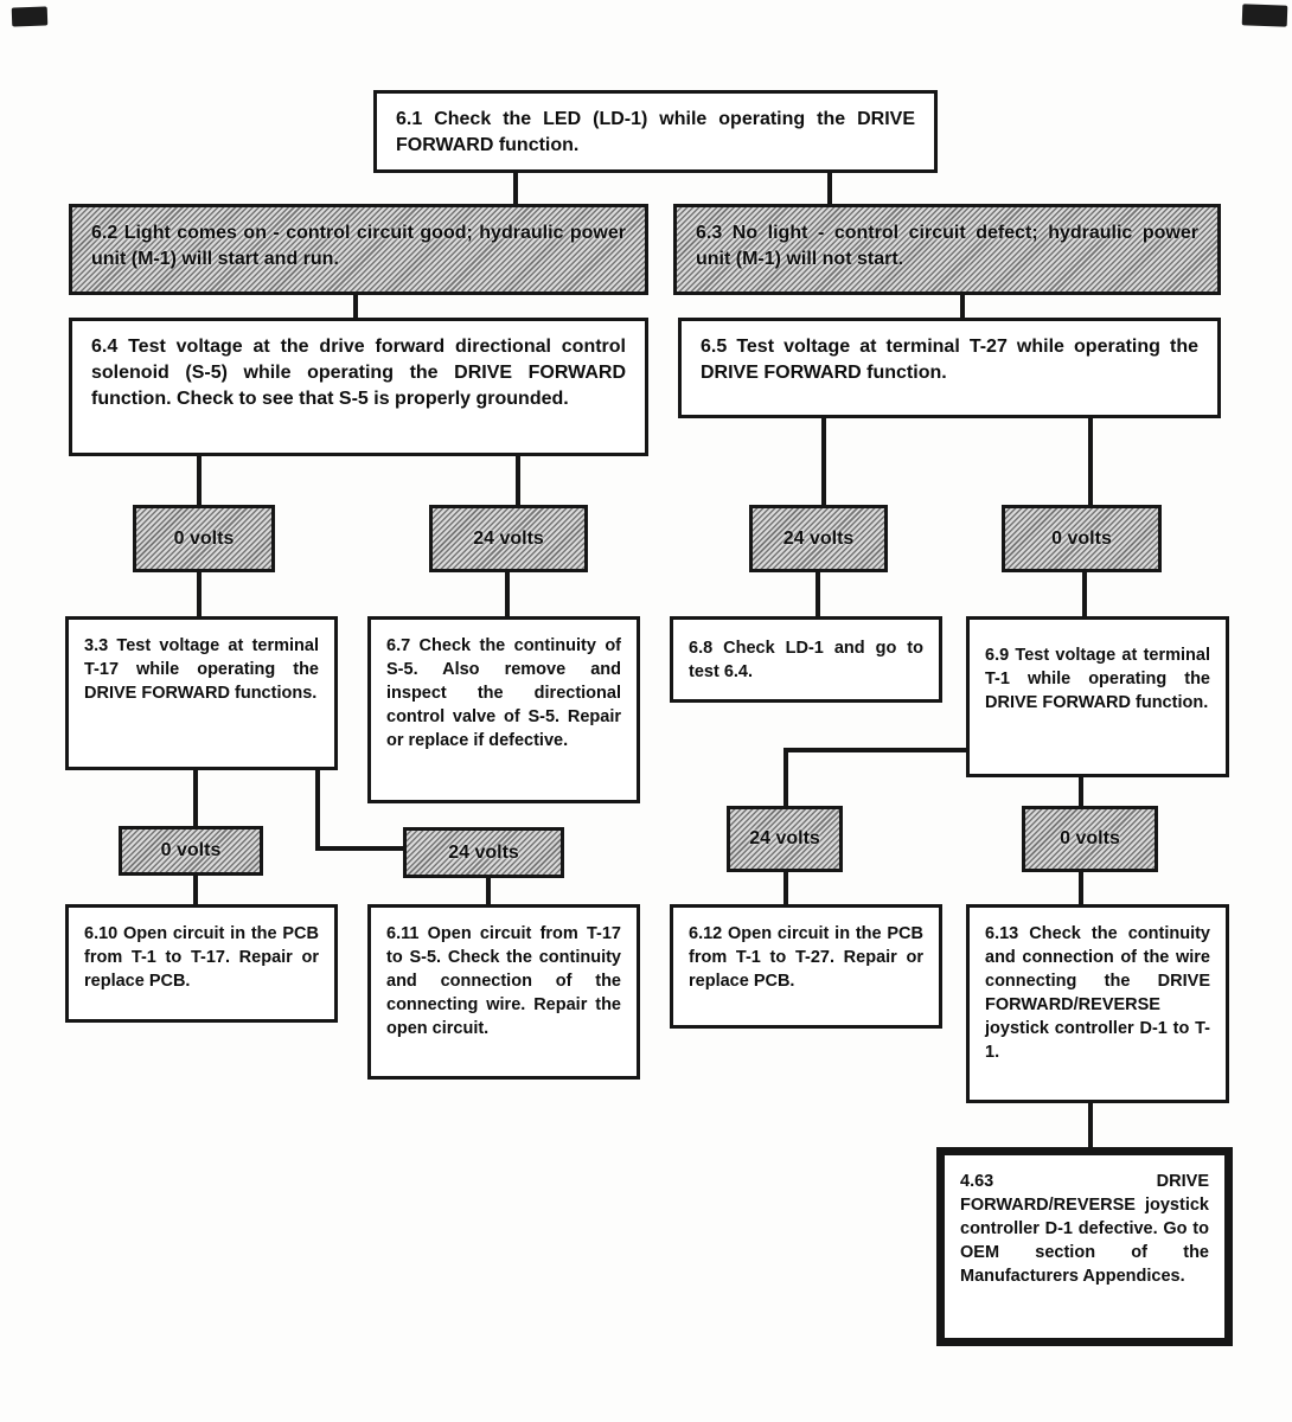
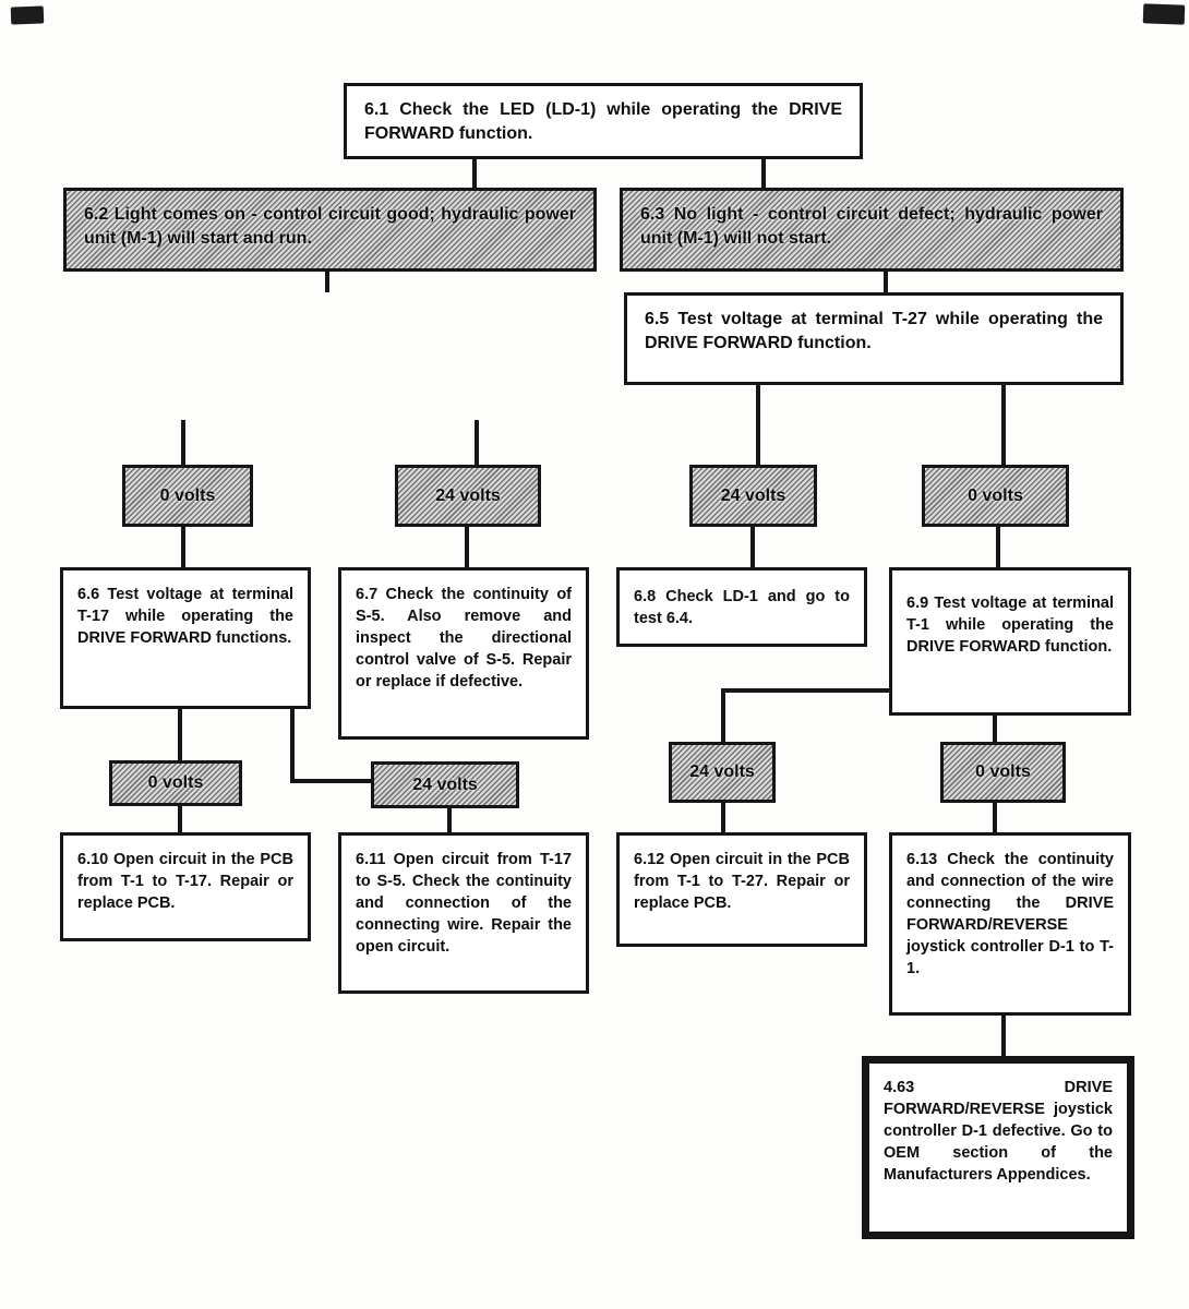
  6.1 Check the LED (LD-1) while operating the DRIVE FORWARD function.
  6.2 Light comes on - control circuit good; hydraulic power unit (M-1) will start and run.
  6.3 No light - control circuit defect; hydraulic power unit (M-1) will not start.
- 6.4 Test voltage at the drive forward directional control solenoid (S-5) while operating the DRIVE FORWARD function. Check to see that S-5 is properly grounded.
  6.5 Test voltage at terminal T-27 while operating the DRIVE FORWARD function.
  0 volts
  24 volts
  24 volts
  0 volts
- 3.3 Test voltage at terminal T-17 while operating the DRIVE FORWARD functions.
+ 6.6 Test voltage at terminal T-17 while operating the DRIVE FORWARD functions.
  6.7 Check the continuity of S-5. Also remove and inspect the directional control valve of S-5. Repair or replace if defective.
  6.8 Check LD-1 and go to test 6.4.
  6.9 Test voltage at terminal T-1 while operating the DRIVE FORWARD function.
  0 volts
  24 volts
  24 volts
  0 volts
  6.10 Open circuit in the PCB from T-1 to T-17. Repair or replace PCB.
  6.11 Open circuit from T-17 to S-5. Check the continuity and connection of the connecting wire. Repair the open circuit.
  6.12 Open circuit in the PCB from T-1 to T-27. Repair or replace PCB.
  6.13 Check the continuity and connection of the wire connecting the DRIVE FORWARD/REVERSE joystick controller D-1 to T-1.
  4.63 DRIVE FORWARD/REVERSE joystick controller D-1 defective. Go to OEM section of the Manufacturers Appendices.
